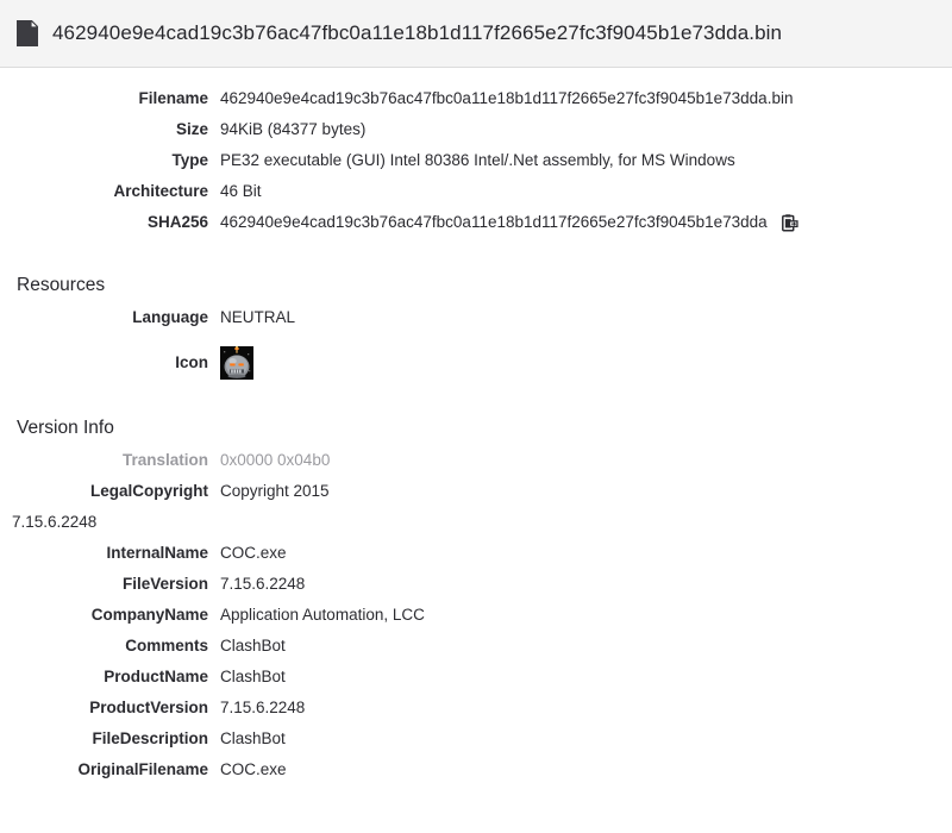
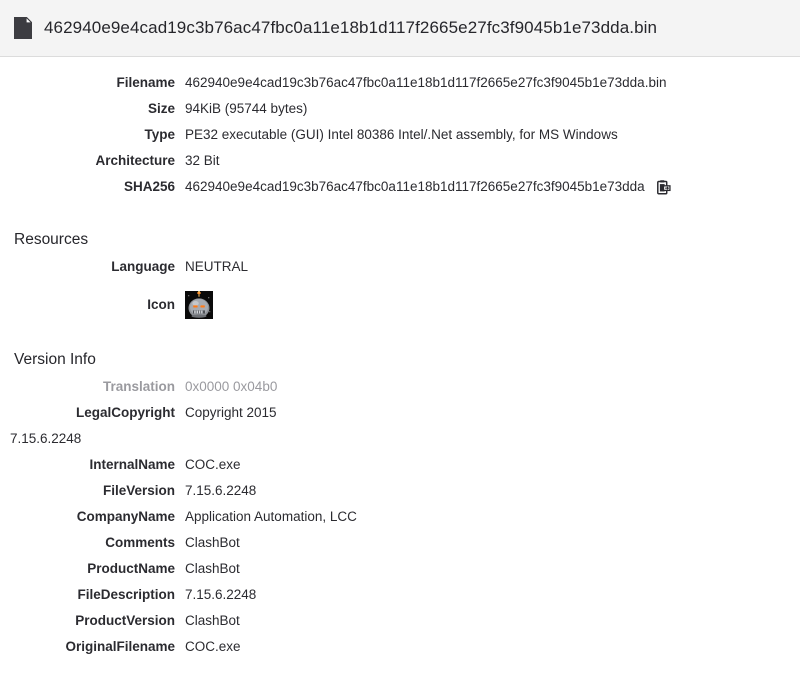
  462940e9e4cad19c3b76ac47fbc0a11e18b1d117f2665e27fc3f9045b1e73dda.bin
  Filename
  462940e9e4cad19c3b76ac47fbc0a11e18b1d117f2665e27fc3f9045b1e73dda.bin
  Size
- 94KiB (84377 bytes)
+ 94KiB (95744 bytes)
  Type
  PE32 executable (GUI) Intel 80386 Intel/.Net assembly, for MS Windows
  Architecture
- 46 Bit
+ 32 Bit
  SHA256
  462940e9e4cad19c3b76ac47fbc0a11e18b1d117f2665e27fc3f9045b1e73dda
  Resources
  Language
  NEUTRAL
  Icon
  Version Info
  Translation
  0x0000 0x04b0
  LegalCopyright
  Copyright 2015
  7.15.6.2248
  InternalName
  COC.exe
  FileVersion
  7.15.6.2248
  CompanyName
  Application Automation, LCC
  Comments
  ClashBot
  ProductName
  ClashBot
- ProductVersion
+ FileDescription
  7.15.6.2248
- FileDescription
+ ProductVersion
  ClashBot
  OriginalFilename
  COC.exe
